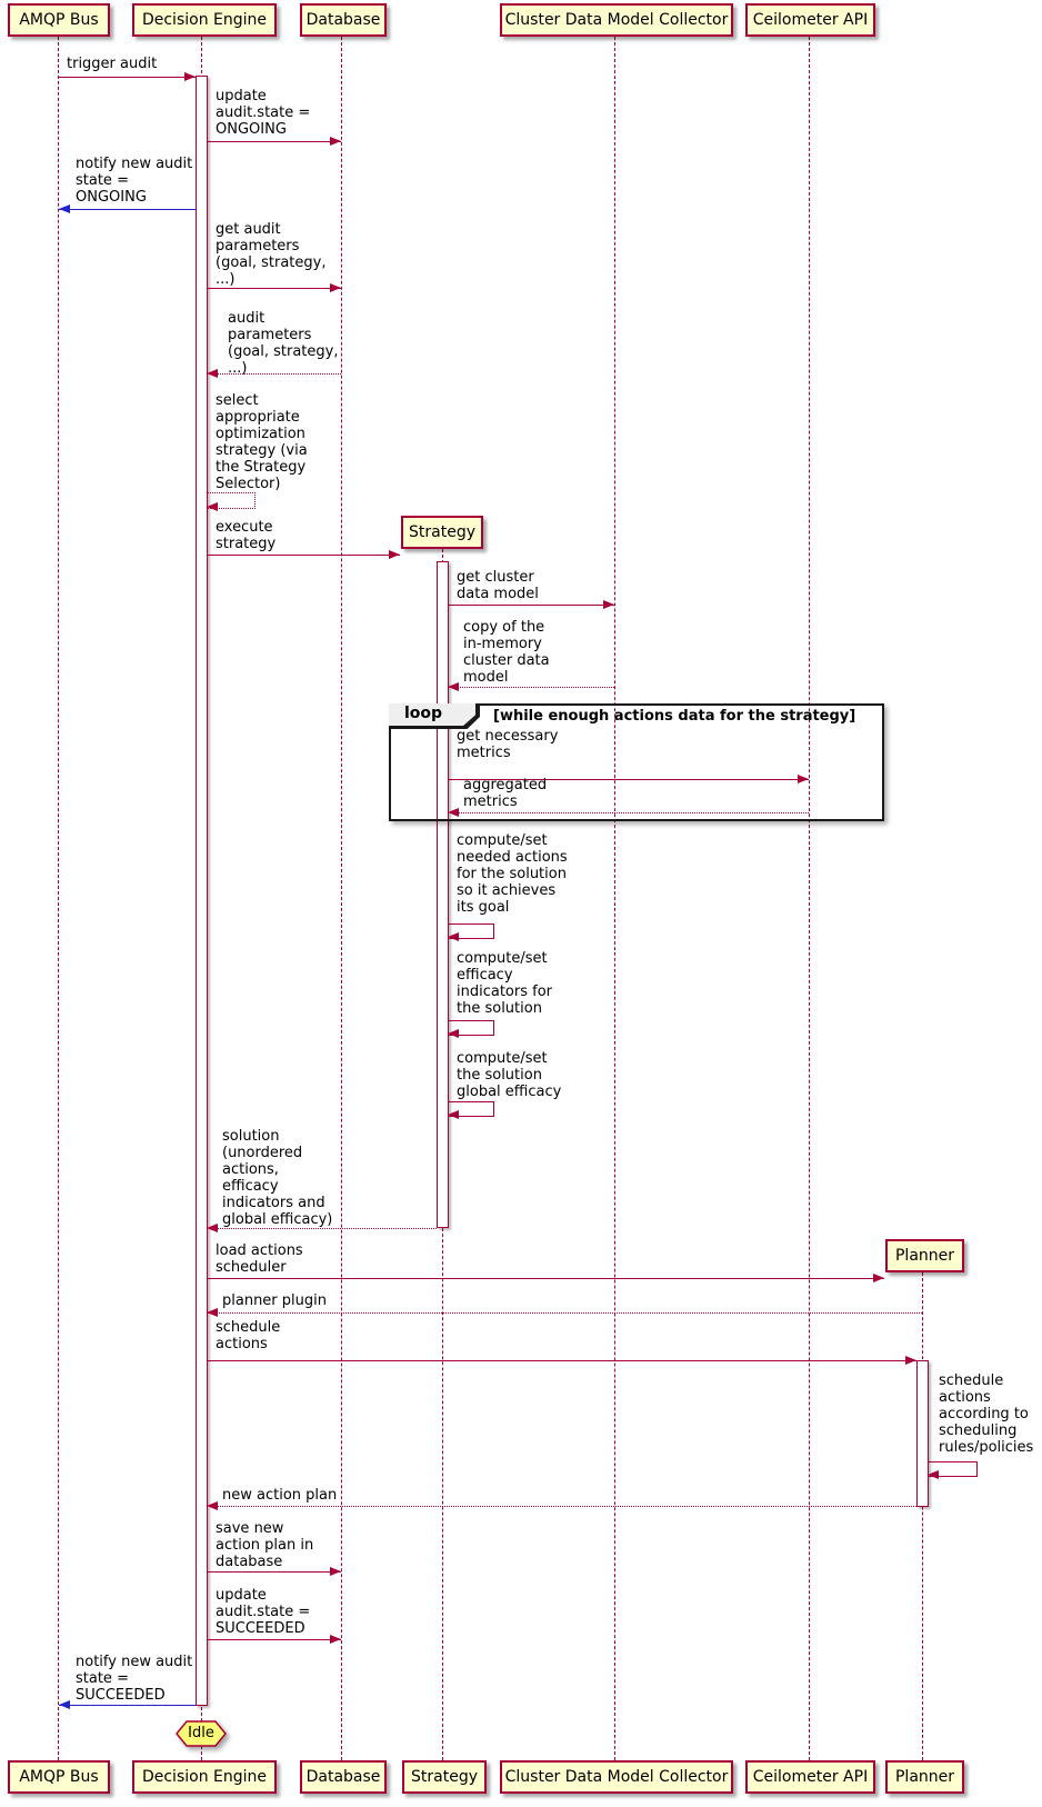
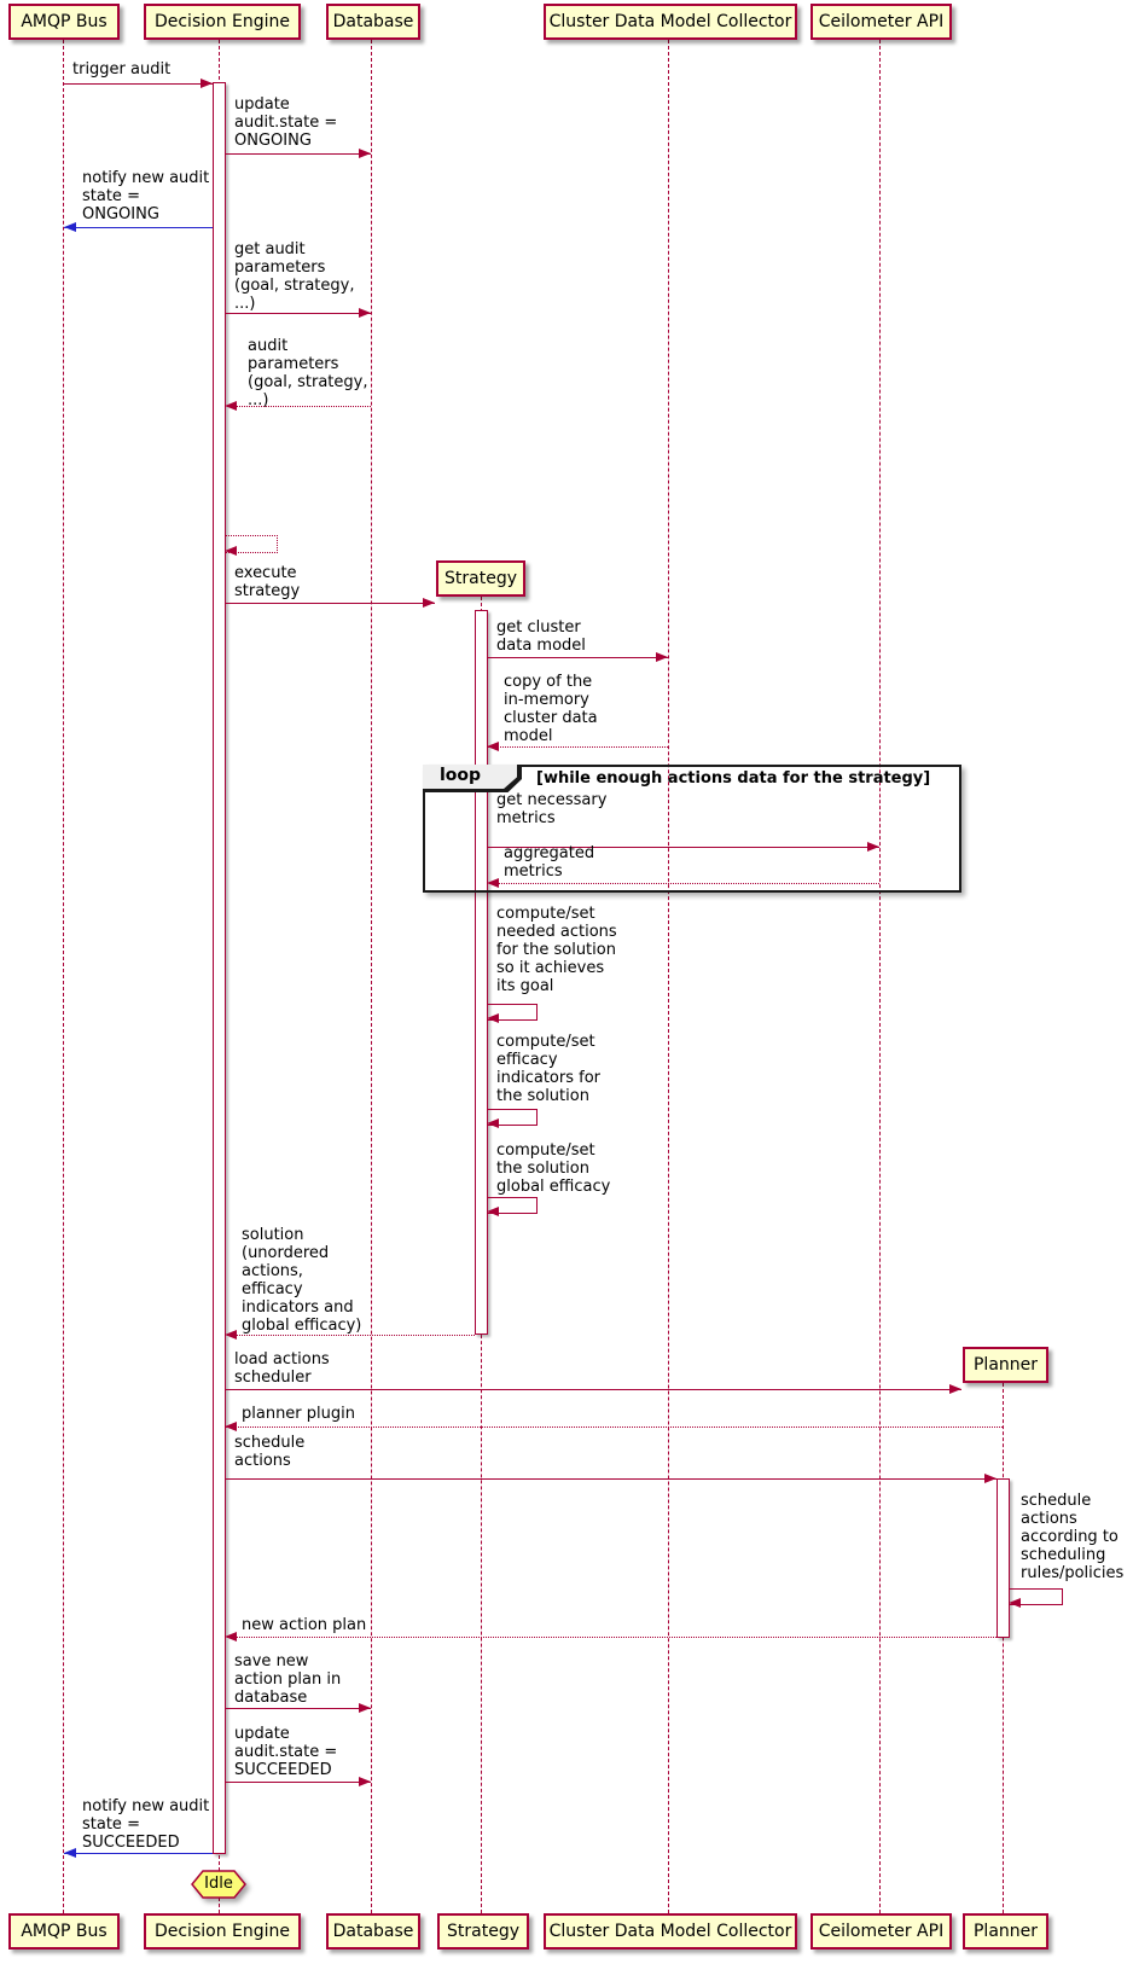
  AMQP Bus
  Decision Engine
  Database
  Cluster Data Model Collector
  Ceilometer API
  Strategy
  Planner
  trigger audit
  update
  audit.state =
  ONGOING
  notify new audit
  state =
  ONGOING
  get audit
  parameters
  (goal, strategy,
  ...)
  audit
  parameters
  (goal, strategy,
  ...)
- select
- appropriate
- optimization
- strategy (via
- the Strategy
- Selector)
  execute
  strategy
  get cluster
  data model
  copy of the
  in-memory
  cluster data
  model
  loop
  [while enough actions data for the strategy]
  get necessary
  metrics
  aggregated
  metrics
  compute/set
  needed actions
  for the solution
  so it achieves
  its goal
  compute/set
  efficacy
  indicators for
  the solution
  compute/set
  the solution
  global efficacy
  solution
  (unordered
  actions,
  efficacy
  indicators and
  global efficacy)
  load actions
  scheduler
  planner plugin
  schedule
  actions
  schedule
  actions
  according to
  scheduling
  rules/policies
  new action plan
  save new
  action plan in
  database
  update
  audit.state =
  SUCCEEDED
  notify new audit
  state =
  SUCCEEDED
  Idle
  AMQP Bus
  Decision Engine
  Database
  Strategy
  Cluster Data Model Collector
  Ceilometer API
  Planner
